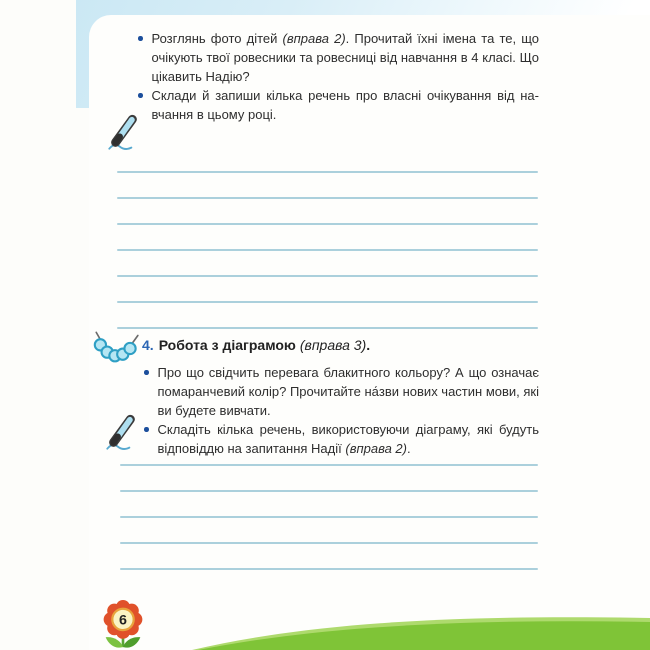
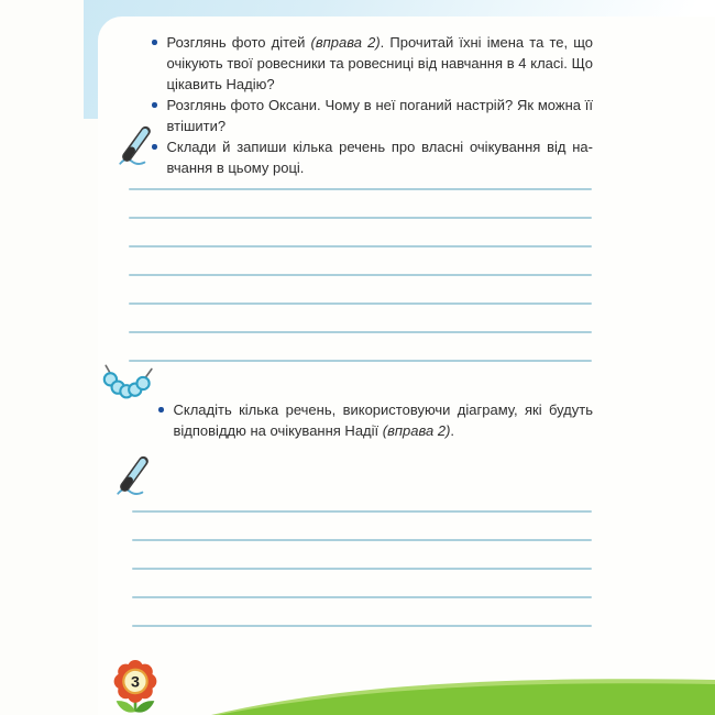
  Розглянь фото дітей (вправа 2). Прочитай їхні імена та те, що очікують твої ровесники та ровесниці від навчання в 4 класі. Що цікавить Надію?
+ Розглянь фото Оксани. Чому в неї поганий настрій? Як можна її втішити?
  Склади й запиши кілька речень про власні очікування від на­вчання в цьому році.
- 4. Робота з діаграмою (вправа 3).
- Про що свідчить перевага блакитного кольору? А що означає помаранчевий колір? Прочитайте на́зви нових частин мови, які ви будете вивчати.
- Складіть кілька речень, використовуючи діаграму, які будуть відповіддю на запитання Надії (вправа 2).
+ Складіть кілька речень, використовуючи діаграму, які будуть відповіддю на очікування Надії (вправа 2).
- 6
+ 3
